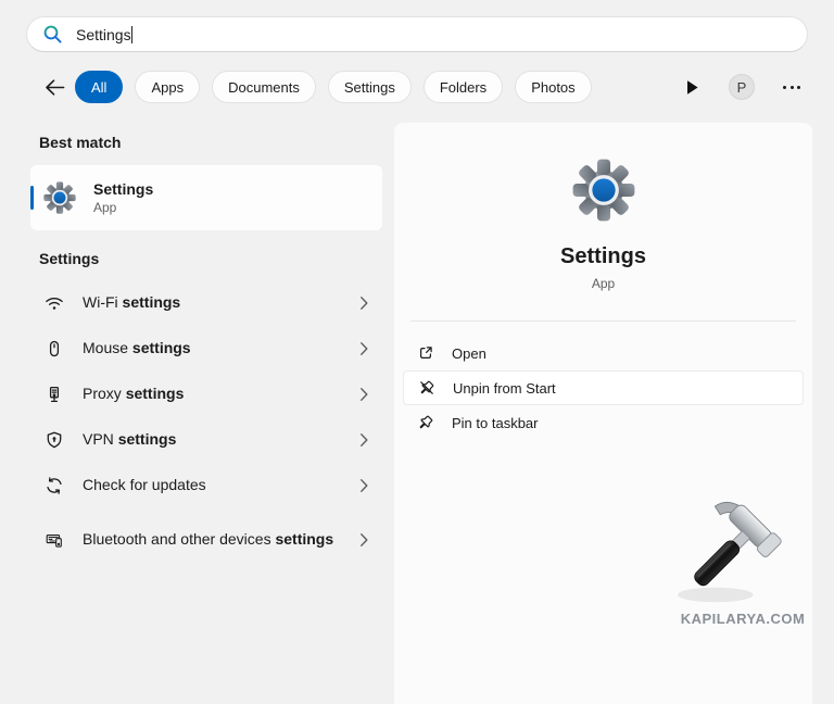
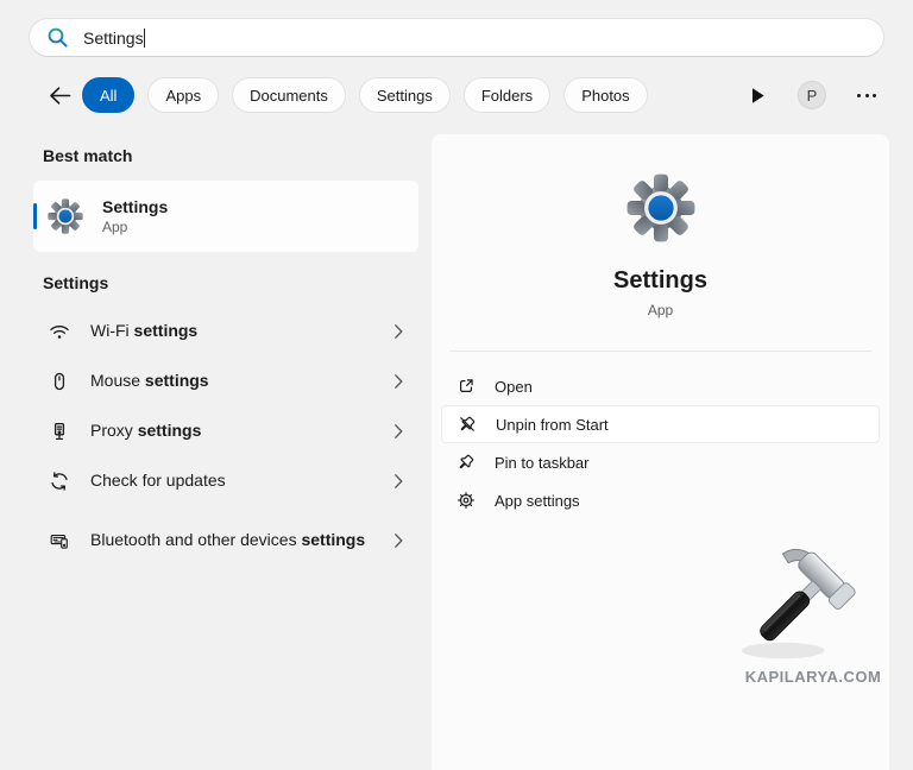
  Settings
  All
  Apps
  Documents
  Settings
  Folders
  Photos
  P
  Best match
  Settings
  App
  Settings
  Wi-Fi settings
  Mouse settings
  Proxy settings
- VPN settings
  Check for updates
  Bluetooth and other devices settings
  Settings
  App
  Open
  Unpin from Start
  Pin to taskbar
+ App settings
  KAPILARYA.COM
